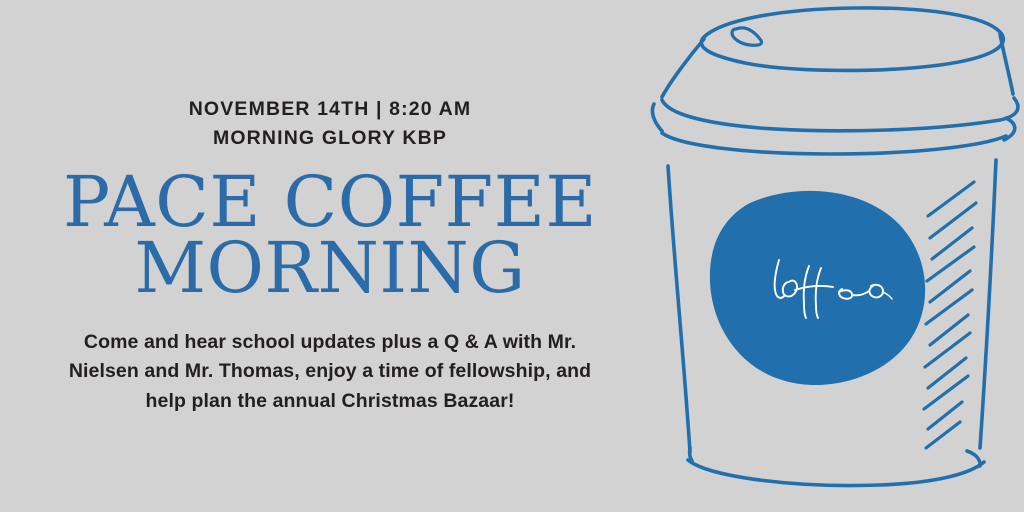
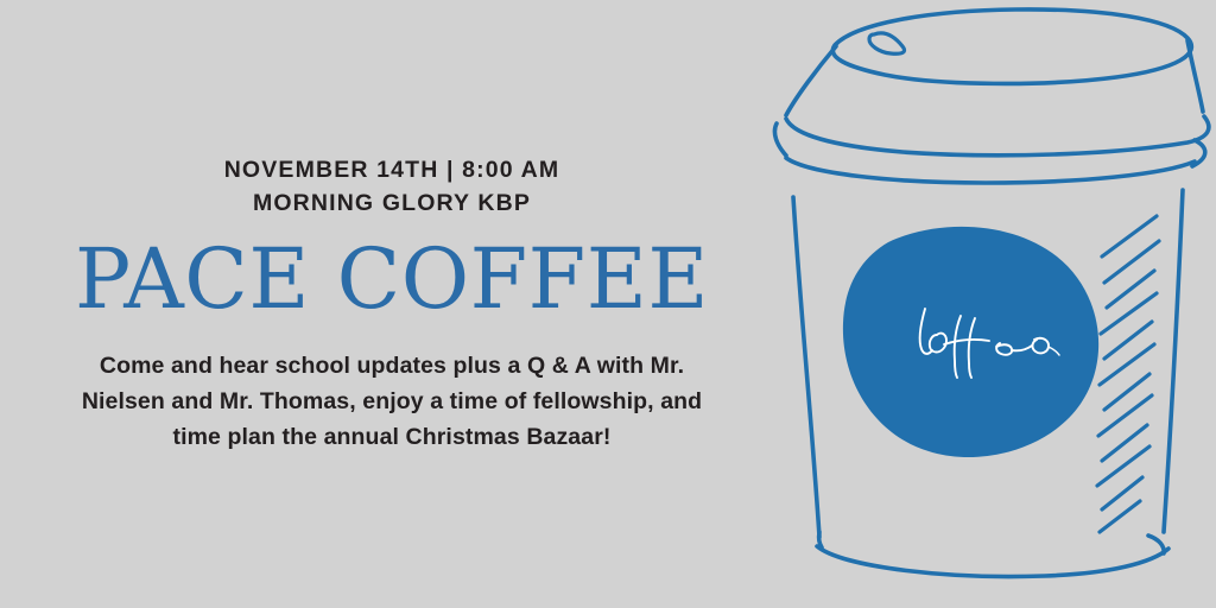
- NOVEMBER 14TH | 8:20 AM
+ NOVEMBER 14TH | 8:00 AM
  MORNING GLORY KBP
  PACE COFFEE
- MORNING
- Come and hear school updates plus a Q & A with Mr. Nielsen and Mr. Thomas, enjoy a time of fellowship, and help plan the annual Christmas Bazaar!
+ Come and hear school updates plus a Q & A with Mr. Nielsen and Mr. Thomas, enjoy a time of fellowship, and time plan the annual Christmas Bazaar!
